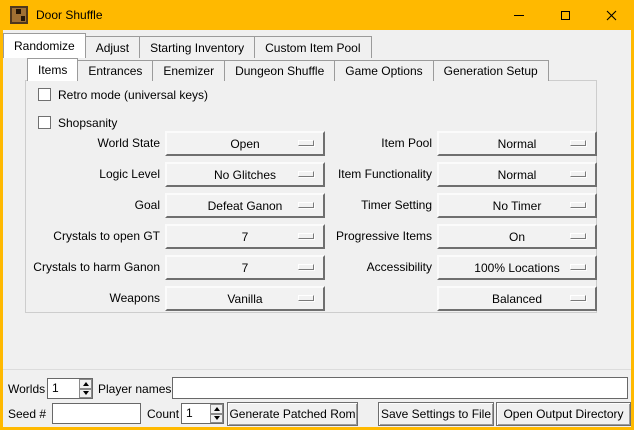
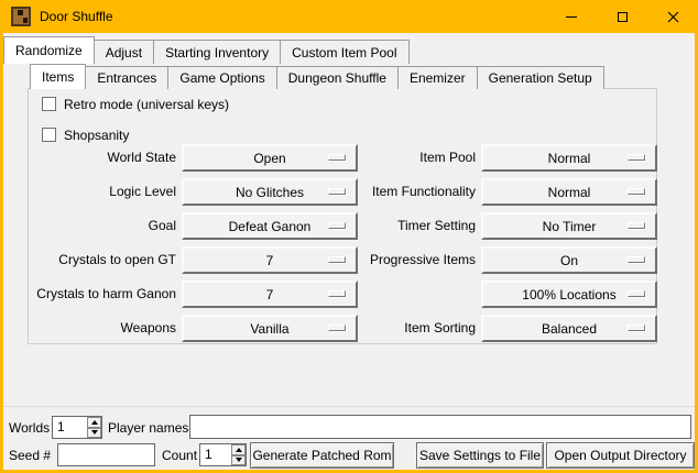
  Door Shuffle
  Randomize
  Adjust
  Starting Inventory
  Custom Item Pool
  Items
  Entrances
- Enemizer
+ Game Options
  Dungeon Shuffle
- Game Options
+ Enemizer
  Generation Setup
  Retro mode (universal keys)
  Shopsanity
  World State
  Open
  Logic Level
  No Glitches
  Goal
  Defeat Ganon
  Crystals to open GT
  7
  Crystals to harm Ganon
  7
  Weapons
  Vanilla
  Item Pool
  Normal
  Item Functionality
  Normal
  Timer Setting
  No Timer
  Progressive Items
  On
- Accessibility
  100% Locations
+ Item Sorting
  Balanced
  Worlds
  1
  Player names
  Seed #
  Count
  1
  Generate Patched Rom
  Save Settings to File
  Open Output Directory
